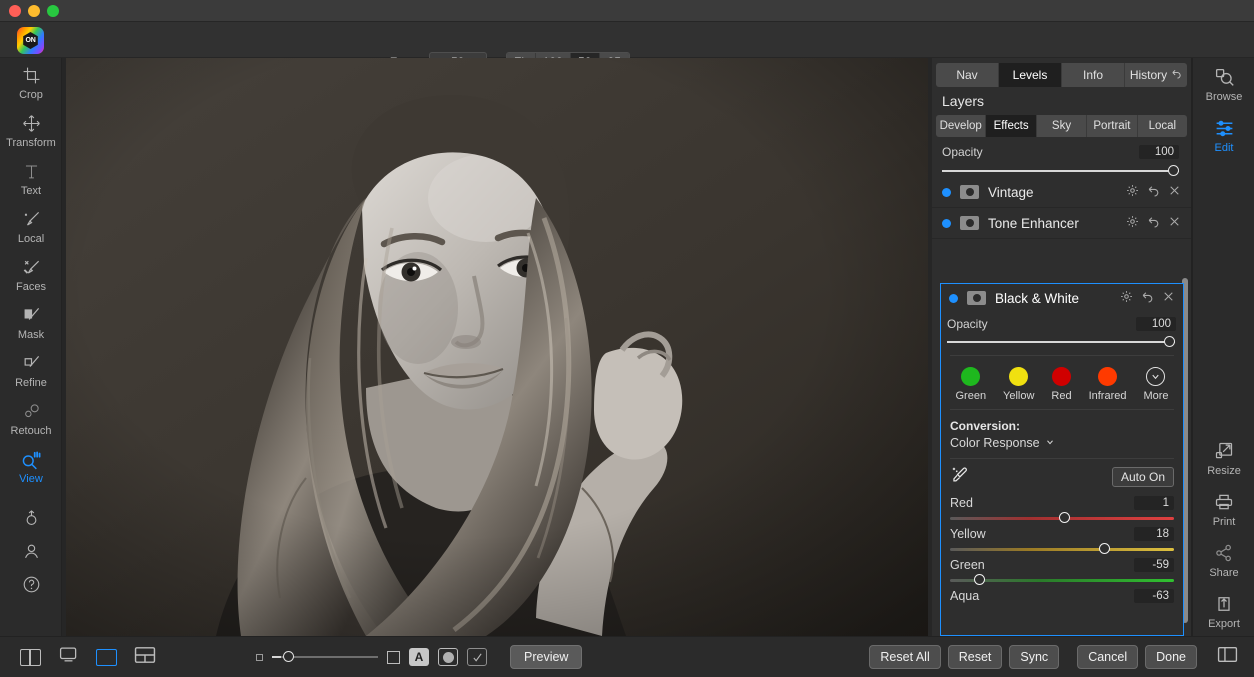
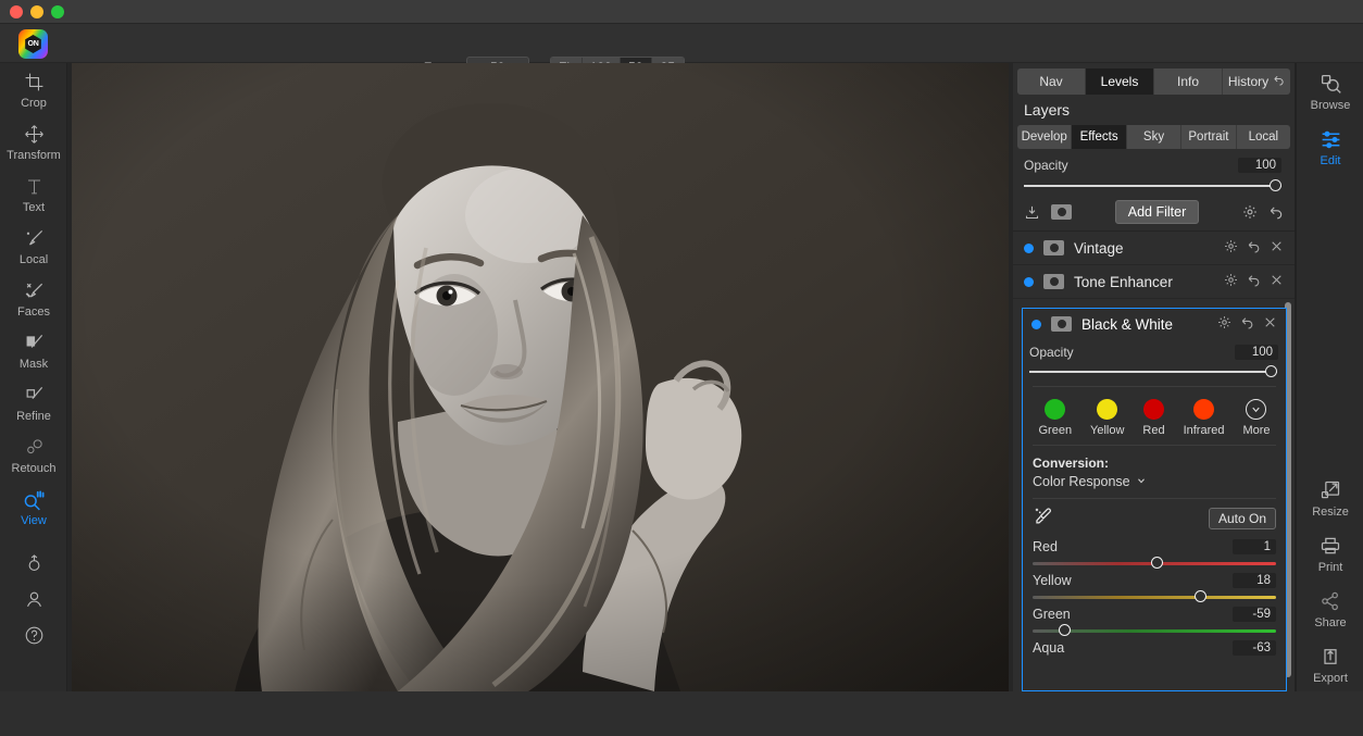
  Crop
  Transform
  Text
  Local
  Faces
  Mask
  Refine
  Retouch
  View
  Nav
  Levels
  Info
  History
  Layers
  Develop
  Effects
  Sky
  Portrait
  Local
  Opacity
  100
+ Add Filter
  Vintage
  Tone Enhancer
  Black & White
  Opacity
  100
  Green
  Yellow
  Red
  Infrared
  More
  Conversion:
  Color Response
  Auto On
  Red
  1
  Yellow
  18
  Green
  -59
  Aqua
  -63
  Browse
  Edit
  Resize
  Print
  Share
  Export
- A
- Preview
- Reset All
- Reset
- Sync
- Cancel
- Done
